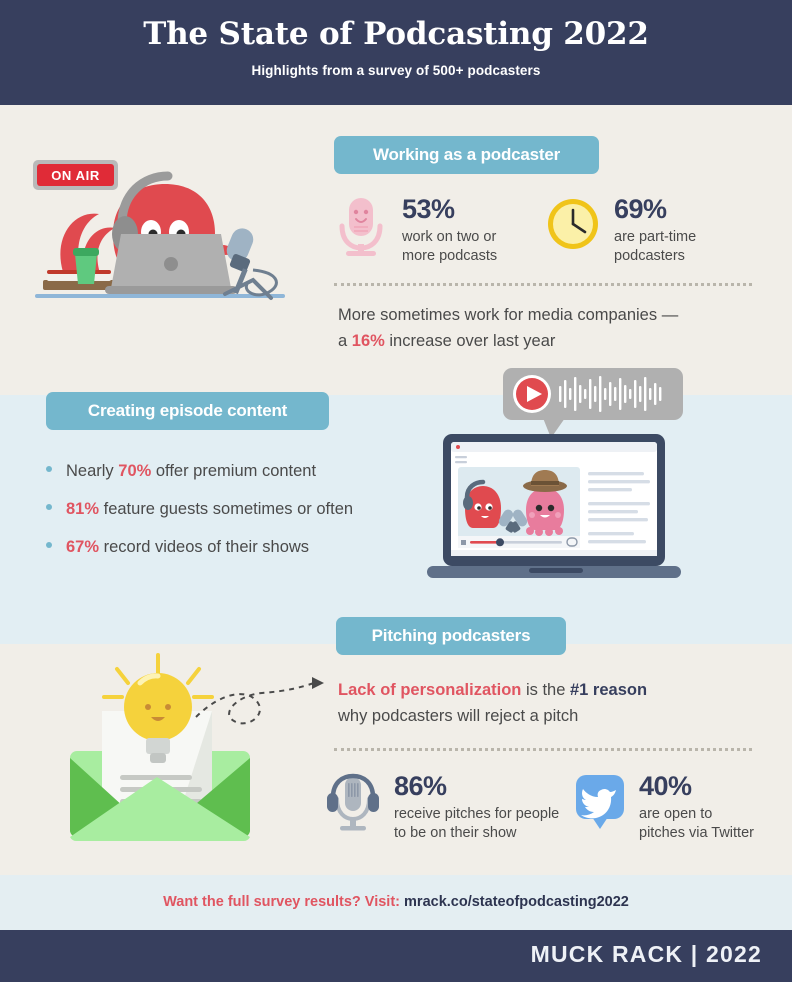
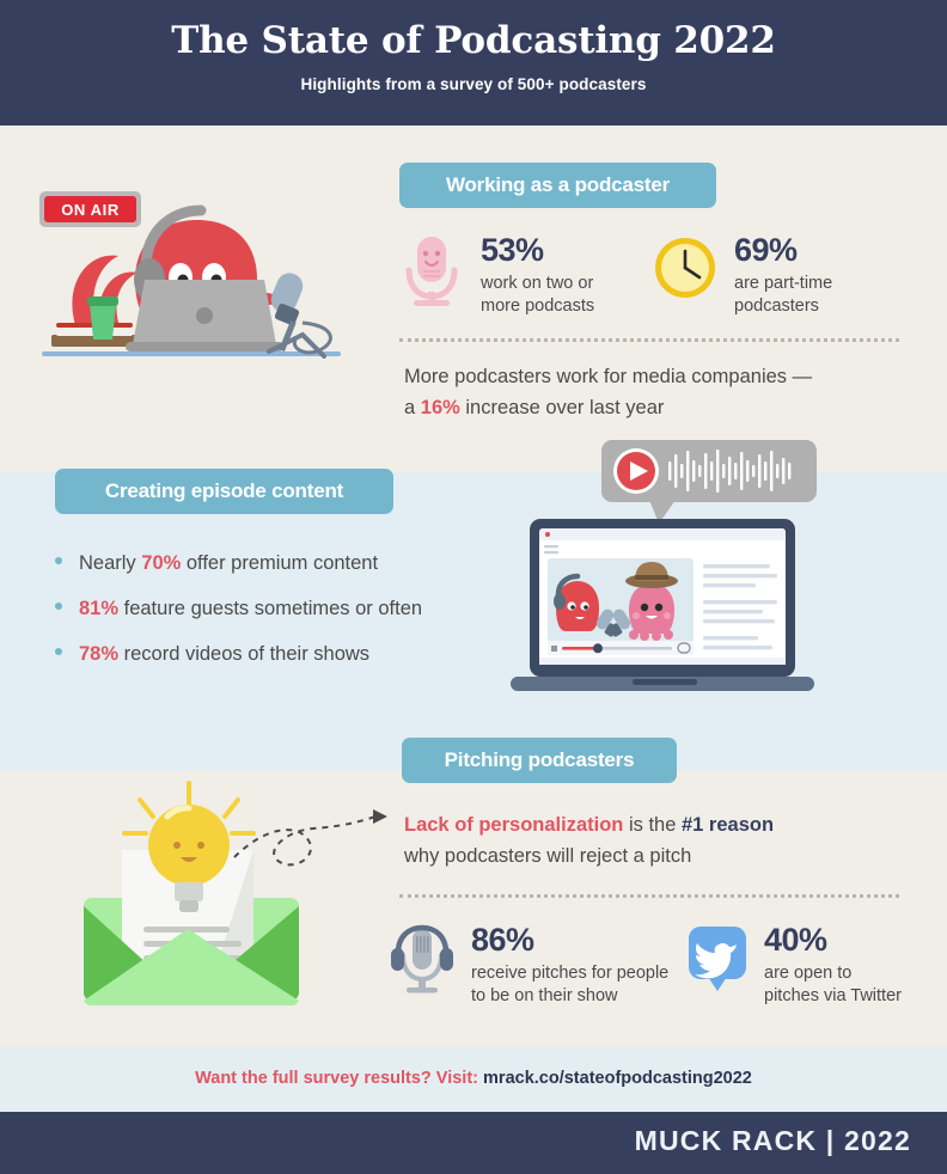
  The State of Podcasting 2022
  Highlights from a survey of 500+ podcasters
  ON AIR
  Working as a podcaster
  53%
  work on two or
  more podcasts
  69%
  are part-time
  podcasters
- More sometimes work for media companies —
+ More podcasters work for media companies —
  a 16% increase over last year
  Creating episode content
  Nearly 70% offer premium content
  81% feature guests sometimes or often
- 67% record videos of their shows
+ 78% record videos of their shows
  Pitching podcasters
  Lack of personalization is the #1 reason
  why podcasters will reject a pitch
  86%
  receive pitches for people
  to be on their show
  40%
  are open to
  pitches via Twitter
  Want the full survey results? Visit: mrack.co/stateofpodcasting2022
  MUCK RACK | 2022
